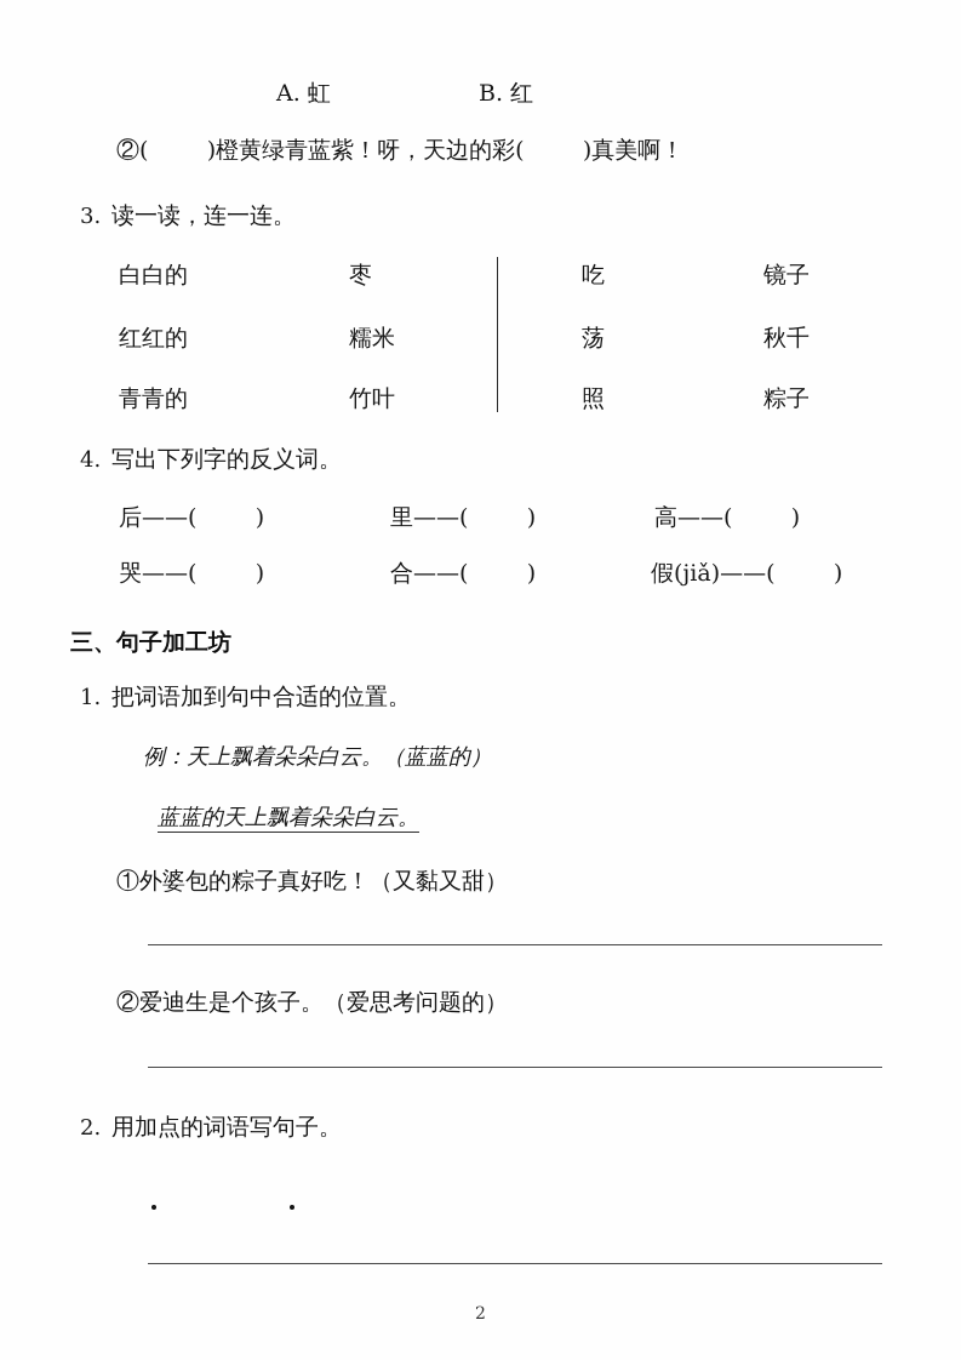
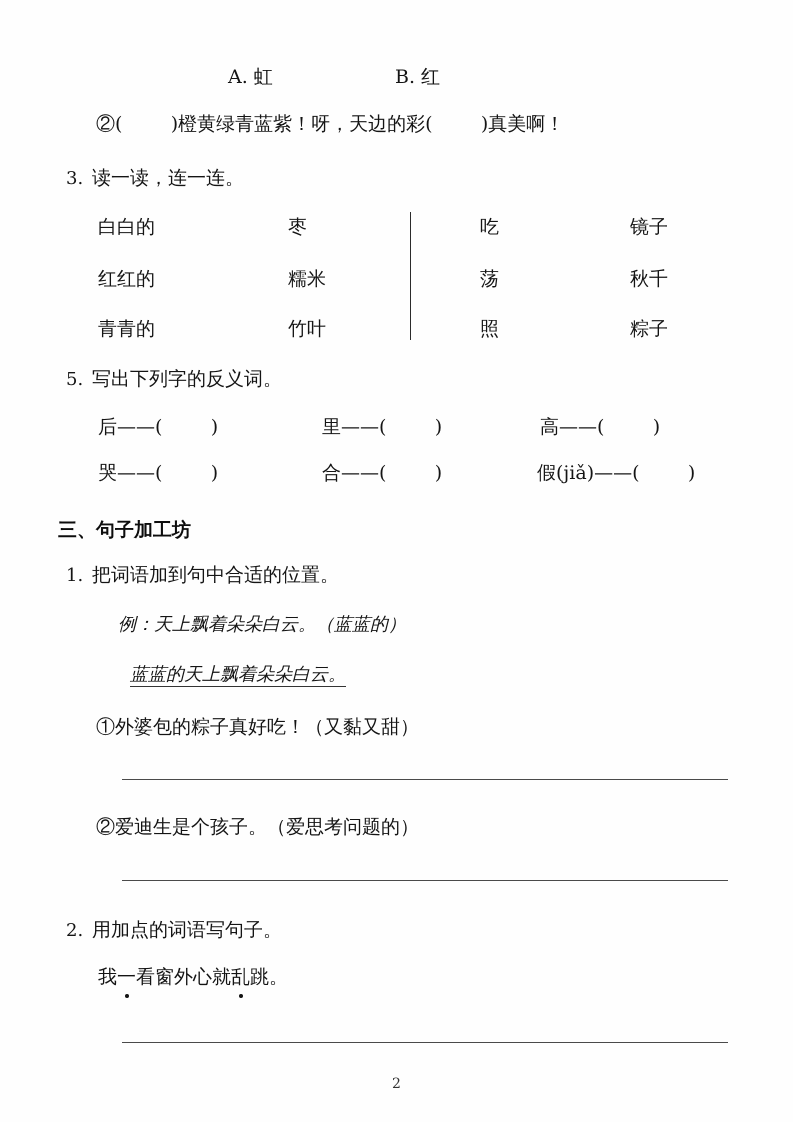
  A. 虹
  B. 红
  ②( )橙黄绿青蓝紫！呀，天边的彩( )真美啊！
  3.
  读一读，连一连。
  白白的
  红红的
  青青的
  枣
  糯米
  竹叶
  吃
  荡
  照
  镜子
  秋千
  粽子
- 4.
+ 5.
  写出下列字的反义词。
  后——( )
  里——( )
  高——( )
  哭——( )
  合——( )
  假(jiǎ)——( )
  三、句子加工坊
  1.
  把词语加到句中合适的位置。
  例：天上飘着朵朵白云。（蓝蓝的）
  蓝蓝的天上飘着朵朵白云。
  ①外婆包的粽子真好吃！（又黏又甜）
  ②爱迪生是个孩子。（爱思考问题的）
  2.
  用加点的词语写句子。
+ 我一看窗外心就乱跳。
  2
